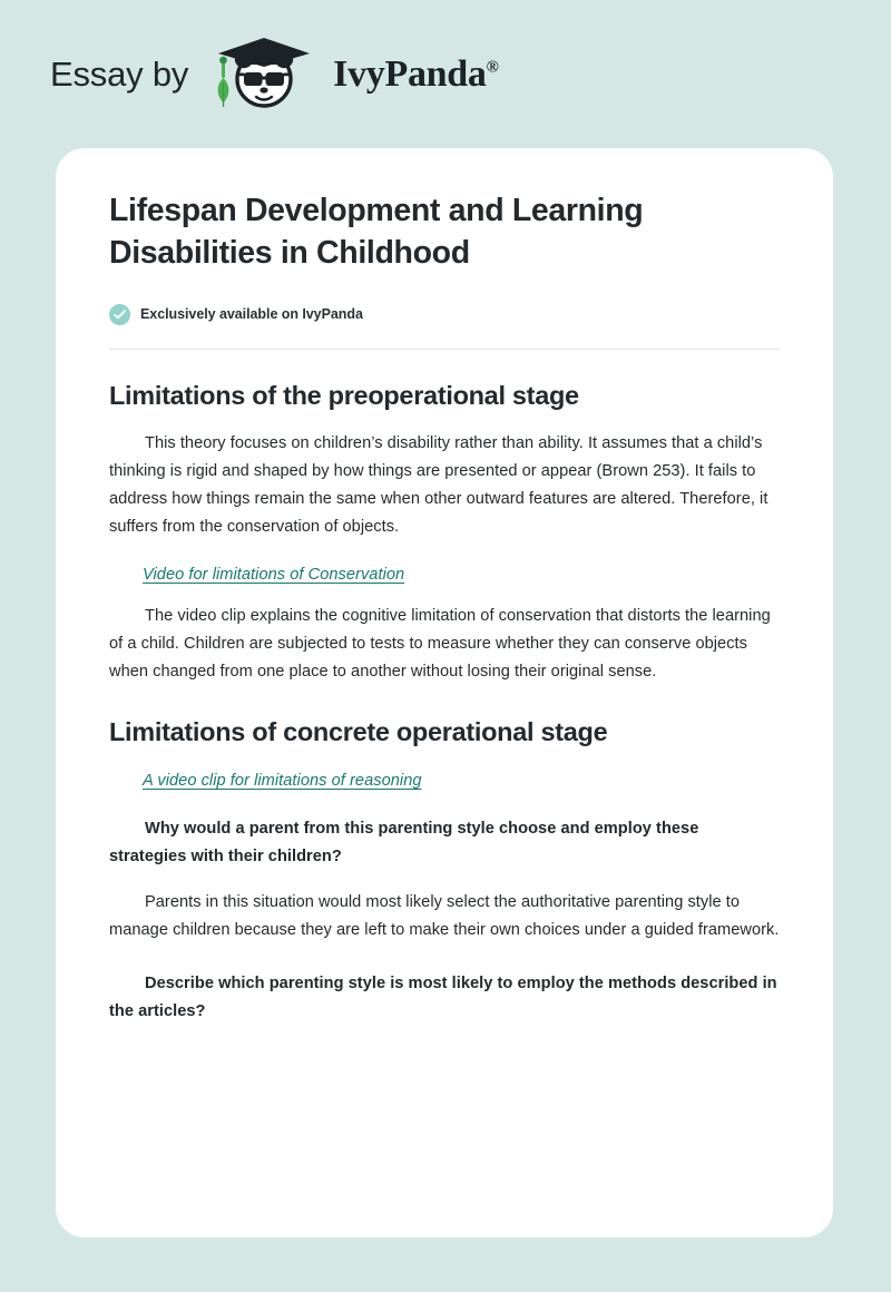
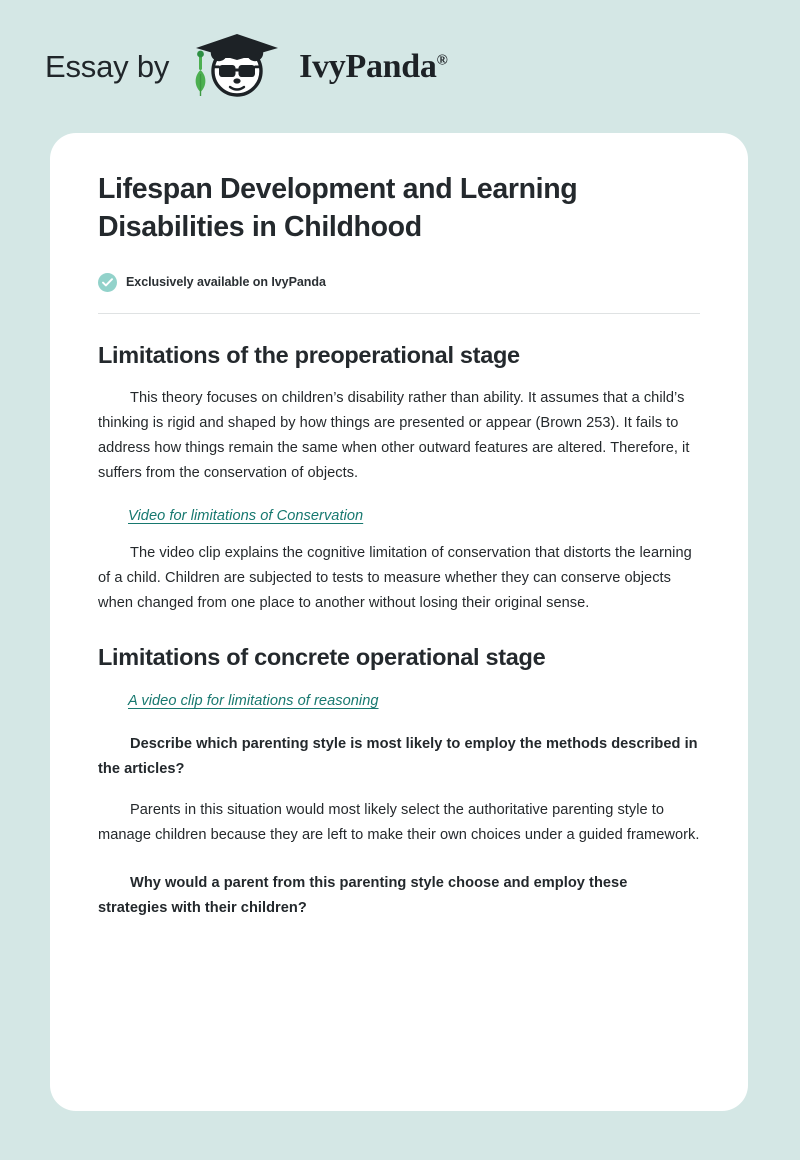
  Essay by
  IvyPanda®
  Lifespan Development and Learning Disabilities in Childhood
  Exclusively available on IvyPanda
  Limitations of the preoperational stage
  This theory focuses on children’s disability rather than ability. It assumes that a child’s thinking is rigid and shaped by how things are presented or appear (Brown 253). It fails to address how things remain the same when other outward features are altered. Therefore, it suffers from the conservation of objects.
  Video for limitations of Conservation
  The video clip explains the cognitive limitation of conservation that distorts the learning of a child. Children are subjected to tests to measure whether they can conserve objects when changed from one place to another without losing their original sense.
  Limitations of concrete operational stage
  A video clip for limitations of reasoning
- Why would a parent from this parenting style choose and employ these strategies with their children?
+ Describe which parenting style is most likely to employ the methods described in the articles?
  Parents in this situation would most likely select the authoritative parenting style to manage children because they are left to make their own choices under a guided framework.
- Describe which parenting style is most likely to employ the methods described in the articles?
+ Why would a parent from this parenting style choose and employ these strategies with their children?
